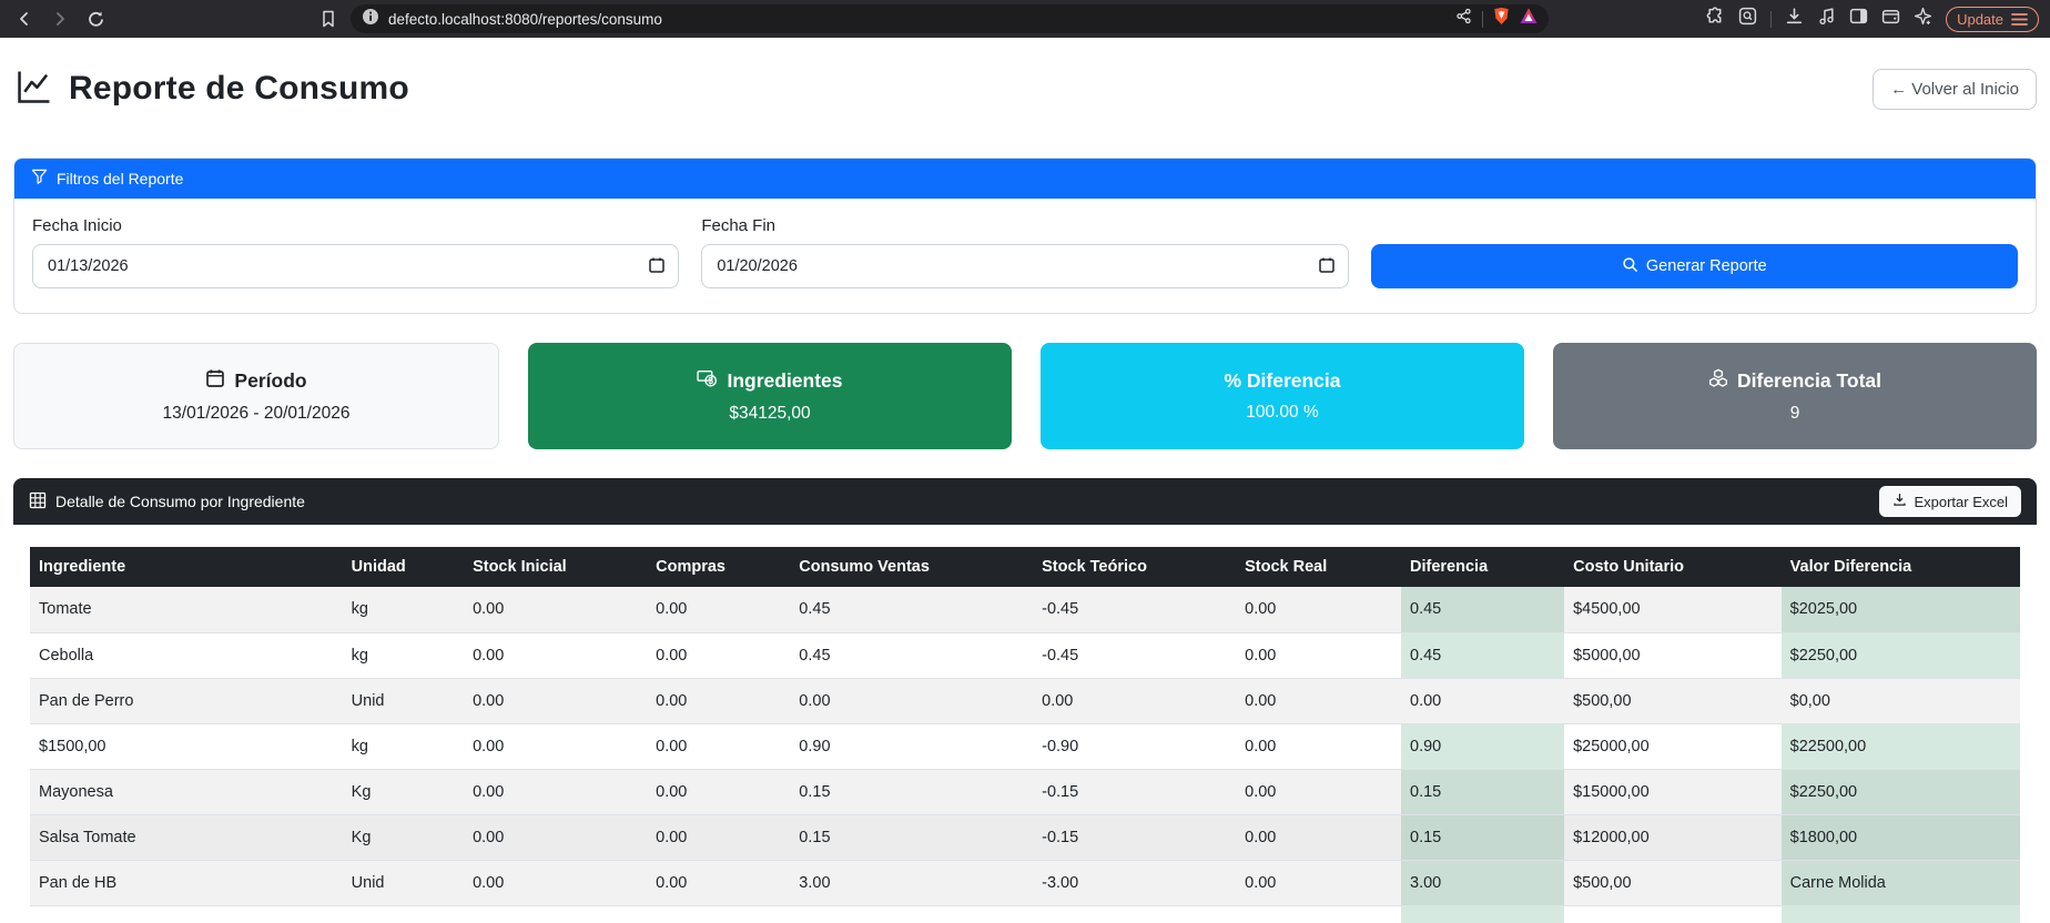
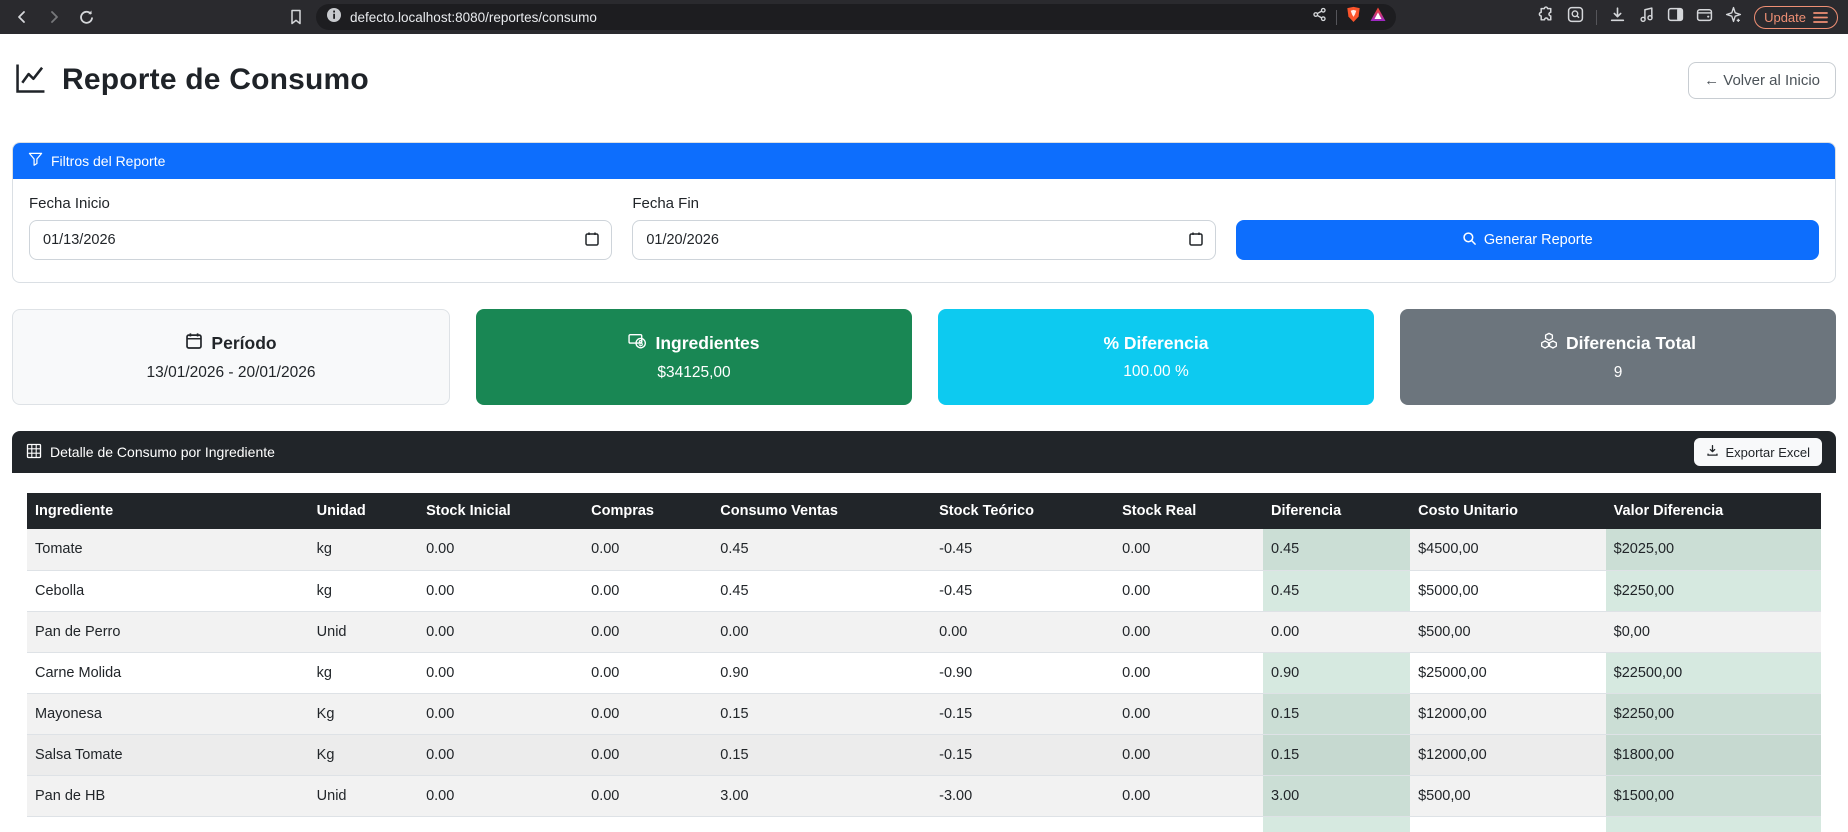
  defecto.localhost:8080/reportes/consumo
  Update
  Reporte de Consumo
  ← Volver al Inicio
  Filtros del Reporte
  Fecha Inicio
  01/13/2026
  Fecha Fin
  01/20/2026
  Generar Reporte
  Período
  13/01/2026 - 20/01/2026
  $
  Ingredientes
  $34125,00
  % Diferencia
  100.00 %
  Diferencia Total
  9
  Detalle de Consumo por Ingrediente
  Exportar Excel
  Ingrediente	Unidad	Stock Inicial	Compras	Consumo Ventas	Stock Teórico	Stock Real	Diferencia	Costo Unitario	Valor Diferencia
  Tomate	kg	0.00	0.00	0.45	-0.45	0.00	0.45	$4500,00	$2025,00
  Cebolla	kg	0.00	0.00	0.45	-0.45	0.00	0.45	$5000,00	$2250,00
  Pan de Perro	Unid	0.00	0.00	0.00	0.00	0.00	0.00	$500,00	$0,00
- $1500,00	kg	0.00	0.00	0.90	-0.90	0.00	0.90	$25000,00	$22500,00
+ Carne Molida	kg	0.00	0.00	0.90	-0.90	0.00	0.90	$25000,00	$22500,00
- Mayonesa	Kg	0.00	0.00	0.15	-0.15	0.00	0.15	$15000,00	$2250,00
+ Mayonesa	Kg	0.00	0.00	0.15	-0.15	0.00	0.15	$12000,00	$2250,00
  Salsa Tomate	Kg	0.00	0.00	0.15	-0.15	0.00	0.15	$12000,00	$1800,00
- Pan de HB	Unid	0.00	0.00	3.00	-3.00	0.00	3.00	$500,00	Carne Molida
+ Pan de HB	Unid	0.00	0.00	3.00	-3.00	0.00	3.00	$500,00	$1500,00
